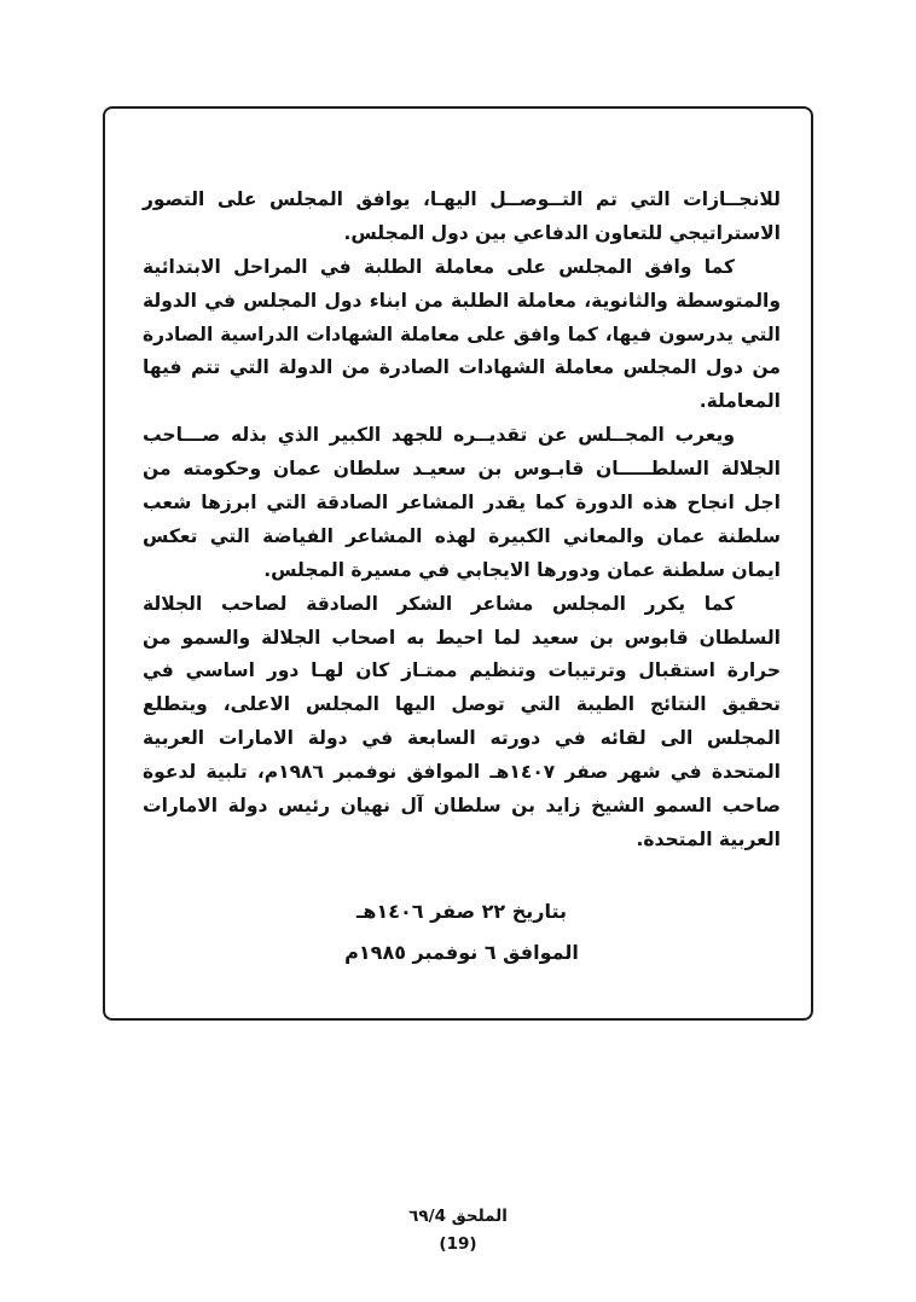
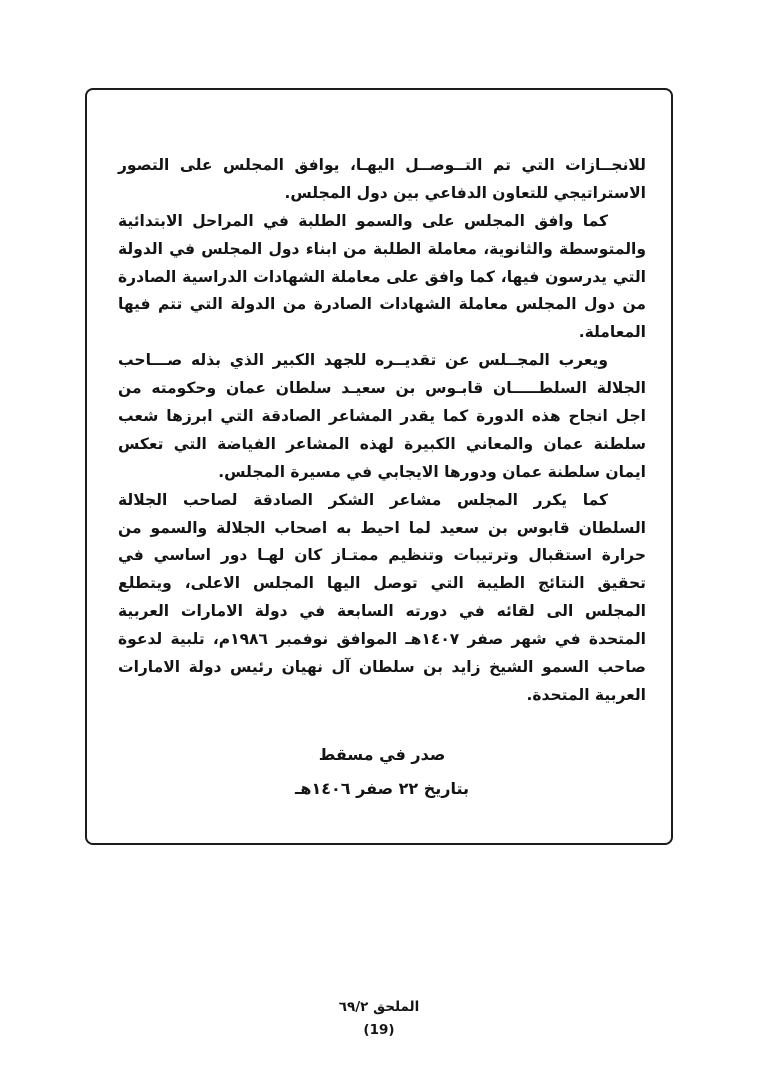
  للانجــازات التي تم التــوصــل اليهـا، يوافق المجلس على التصور الاستراتيجي للتعاون الدفاعي بين دول المجلس.
- كما وافق المجلس على معاملة الطلبة في المراحل الابتدائية والمتوسطة والثانوية، معاملة الطلبة من ابناء دول المجلس في الدولة التي يدرسون فيها، كما وافق على معاملة الشهادات الدراسية الصادرة من دول المجلس معاملة الشهادات الصادرة من الدولة التي تتم فيها المعاملة.
+ كما وافق المجلس على والسمو الطلبة في المراحل الابتدائية والمتوسطة والثانوية، معاملة الطلبة من ابناء دول المجلس في الدولة التي يدرسون فيها، كما وافق على معاملة الشهادات الدراسية الصادرة من دول المجلس معاملة الشهادات الصادرة من الدولة التي تتم فيها المعاملة.
  ويعرب المجــلس عن تقديــره للجهد الكبير الذي بذله صـــاحب الجلالة السلطـــــان قابـوس بن سعيـد سلطان عمان وحكومته من اجل انجاح هذه الدورة كما يقدر المشاعر الصادقة التي ابرزها شعب سلطنة عمان والمعاني الكبيرة لهذه المشاعر الفياضة التي تعكس ايمان سلطنة عمان ودورها الايجابي في مسيرة المجلس.
  كما يكرر المجلس مشاعر الشكر الصادقة لصاحب الجلالة السلطان قابوس بن سعيد لما احيط به اصحاب الجلالة والسمو من حرارة استقبال وترتيبات وتنظيم ممتـاز كان لهـا دور اساسي في تحقيق النتائج الطيبة التي توصل اليها المجلس الاعلى، ويتطلع المجلس الى لقائه في دورته السابعة في دولة الامارات العربية المتحدة في شهر صفر ١٤٠٧هـ الموافق نوفمبر ١٩٨٦م، تلبية لدعوة صاحب السمو الشيخ زايد بن سلطان آل نهيان رئيس دولة الامارات العربية المتحدة.
+ صدر في مسقط
  بتاريخ ٢٢ صفر ١٤٠٦هـ
- الموافق ٦ نوفمبر ١٩٨٥م
- الملحق ٦٩/4
+ الملحق ٦٩/٢
  (19)
